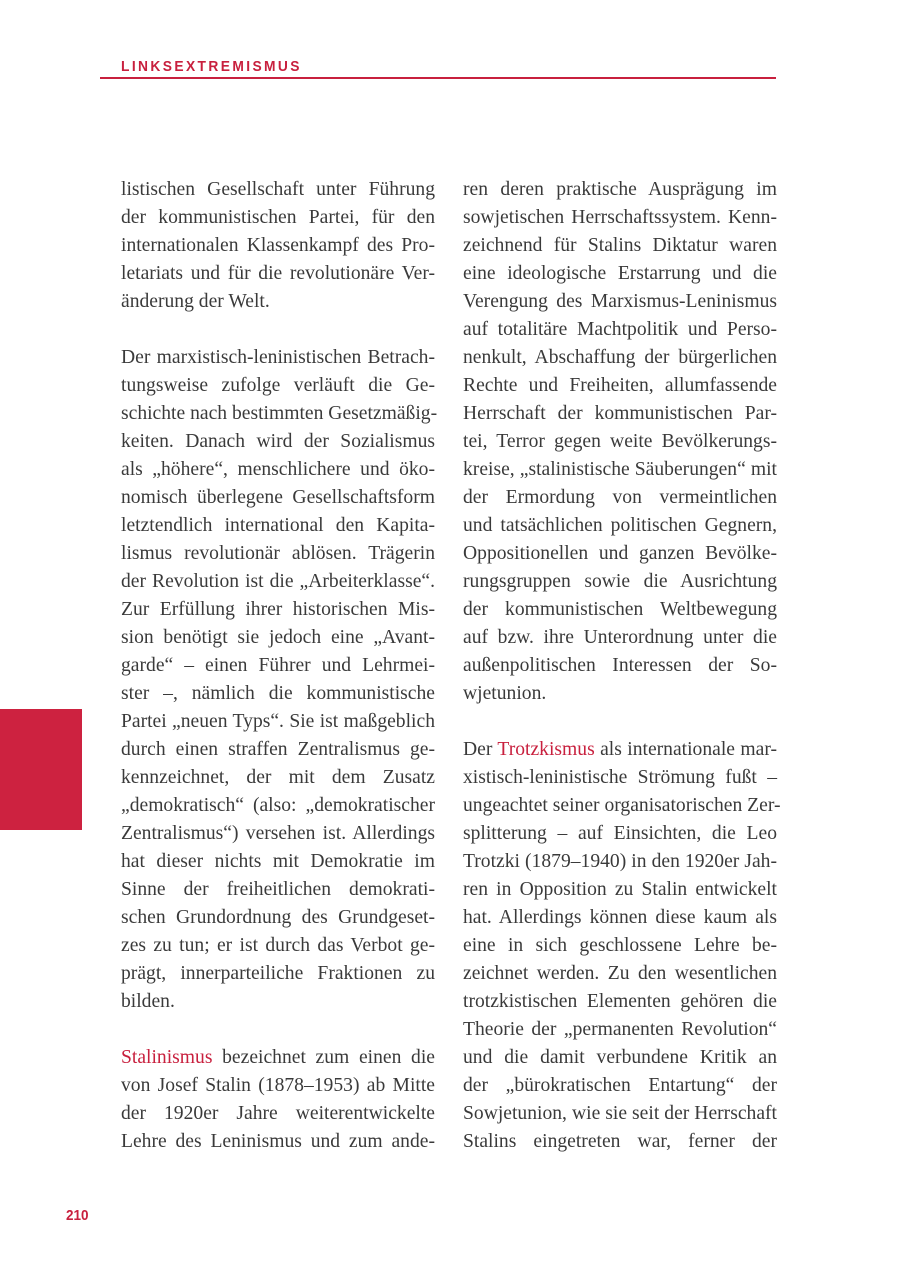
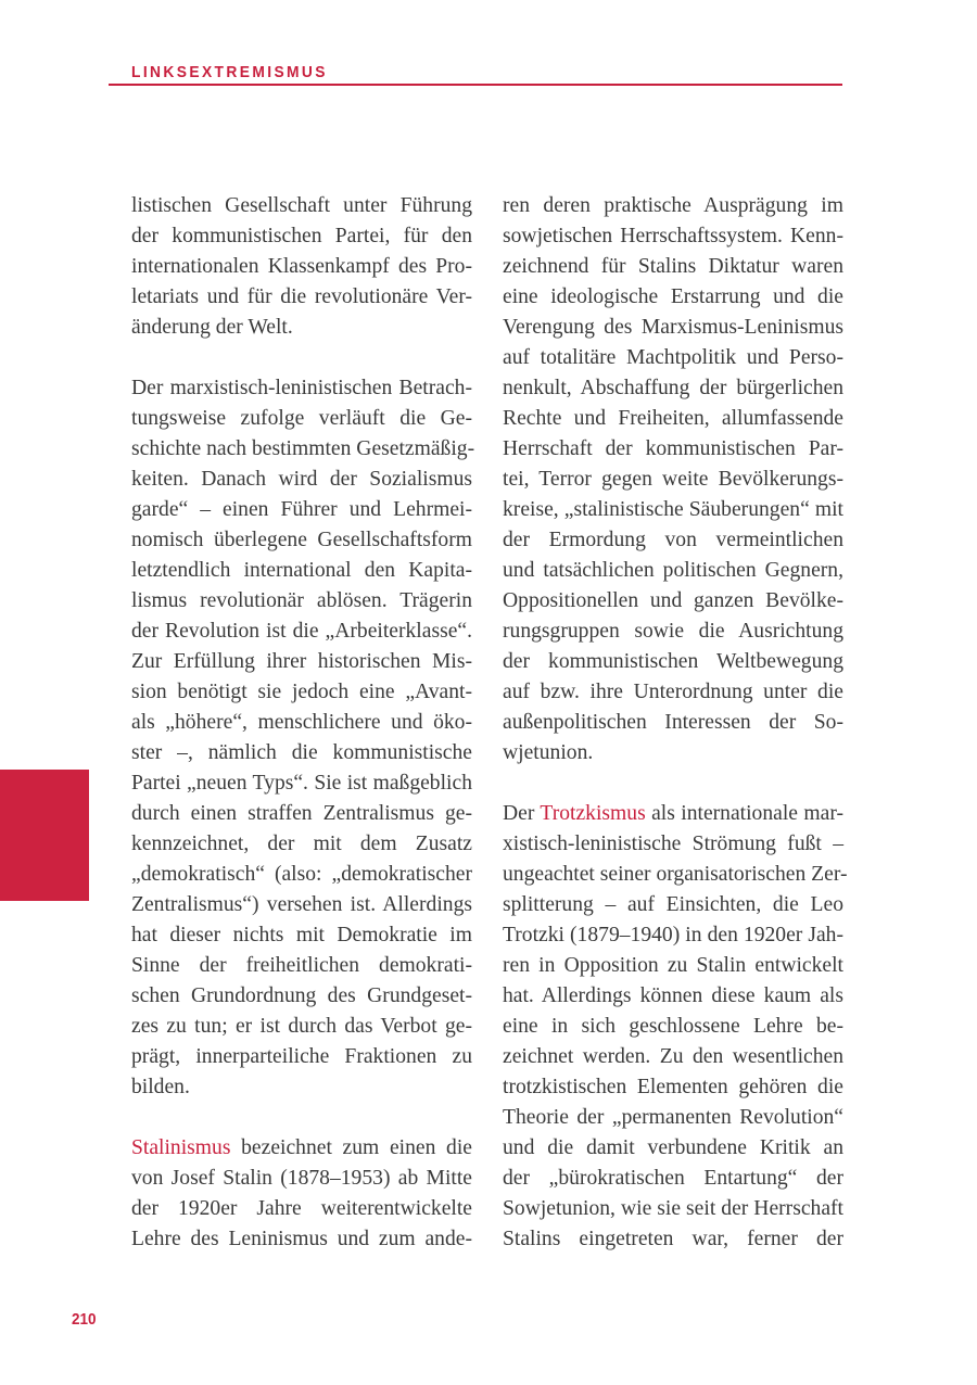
  LINKSEXTREMISMUS
  210
  listischen Gesellschaft unter Führung
  der kommunistischen Partei, für den
  internationalen Klassenkampf des Pro-
  letariats und für die revolutionäre Ver-
  änderung der Welt.
  Der marxistisch-leninistischen Betrach-
  tungsweise zufolge verläuft die Ge-
  schichte nach bestimmten Gesetzmäßig-
  keiten. Danach wird der Sozialismus
- als „höhere“, menschlichere und öko-
+ garde“ – einen Führer und Lehrmei-
  nomisch überlegene Gesellschaftsform
  letztendlich international den Kapita-
  lismus revolutionär ablösen. Trägerin
  der Revolution ist die „Arbeiterklasse“.
  Zur Erfüllung ihrer historischen Mis-
  sion benötigt sie jedoch eine „Avant-
- garde“ – einen Führer und Lehrmei-
+ als „höhere“, menschlichere und öko-
  ster –, nämlich die kommunistische
  Partei „neuen Typs“. Sie ist maßgeblich
  durch einen straffen Zentralismus ge-
  kennzeichnet, der mit dem Zusatz
  „demokratisch“ (also: „demokratischer
  Zentralismus“) versehen ist. Allerdings
  hat dieser nichts mit Demokratie im
  Sinne der freiheitlichen demokrati-
  schen Grundordnung des Grundgeset-
  zes zu tun; er ist durch das Verbot ge-
  prägt, innerparteiliche Fraktionen zu
  bilden.
  Stalinismus bezeichnet zum einen die
  von Josef Stalin (1878–1953) ab Mitte
  der 1920er Jahre weiterentwickelte
  Lehre des Leninismus und zum ande-
  ren deren praktische Ausprägung im
  sowjetischen Herrschaftssystem. Kenn-
  zeichnend für Stalins Diktatur waren
  eine ideologische Erstarrung und die
  Verengung des Marxismus-Leninismus
  auf totalitäre Machtpolitik und Perso-
  nenkult, Abschaffung der bürgerlichen
  Rechte und Freiheiten, allumfassende
  Herrschaft der kommunistischen Par-
  tei, Terror gegen weite Bevölkerungs-
  kreise, „stalinistische Säuberungen“ mit
  der Ermordung von vermeintlichen
  und tatsächlichen politischen Gegnern,
  Oppositionellen und ganzen Bevölke-
  rungsgruppen sowie die Ausrichtung
  der kommunistischen Weltbewegung
  auf bzw. ihre Unterordnung unter die
  außenpolitischen Interessen der So-
  wjetunion.
  Der Trotzkismus als internationale mar-
  xistisch-leninistische Strömung fußt –
  ungeachtet seiner organisatorischen Zer-
  splitterung – auf Einsichten, die Leo
  Trotzki (1879–1940) in den 1920er Jah-
  ren in Opposition zu Stalin entwickelt
  hat. Allerdings können diese kaum als
  eine in sich geschlossene Lehre be-
  zeichnet werden. Zu den wesentlichen
  trotzkistischen Elementen gehören die
  Theorie der „permanenten Revolution“
  und die damit verbundene Kritik an
  der „bürokratischen Entartung“ der
  Sowjetunion, wie sie seit der Herrschaft
  Stalins eingetreten war, ferner der
